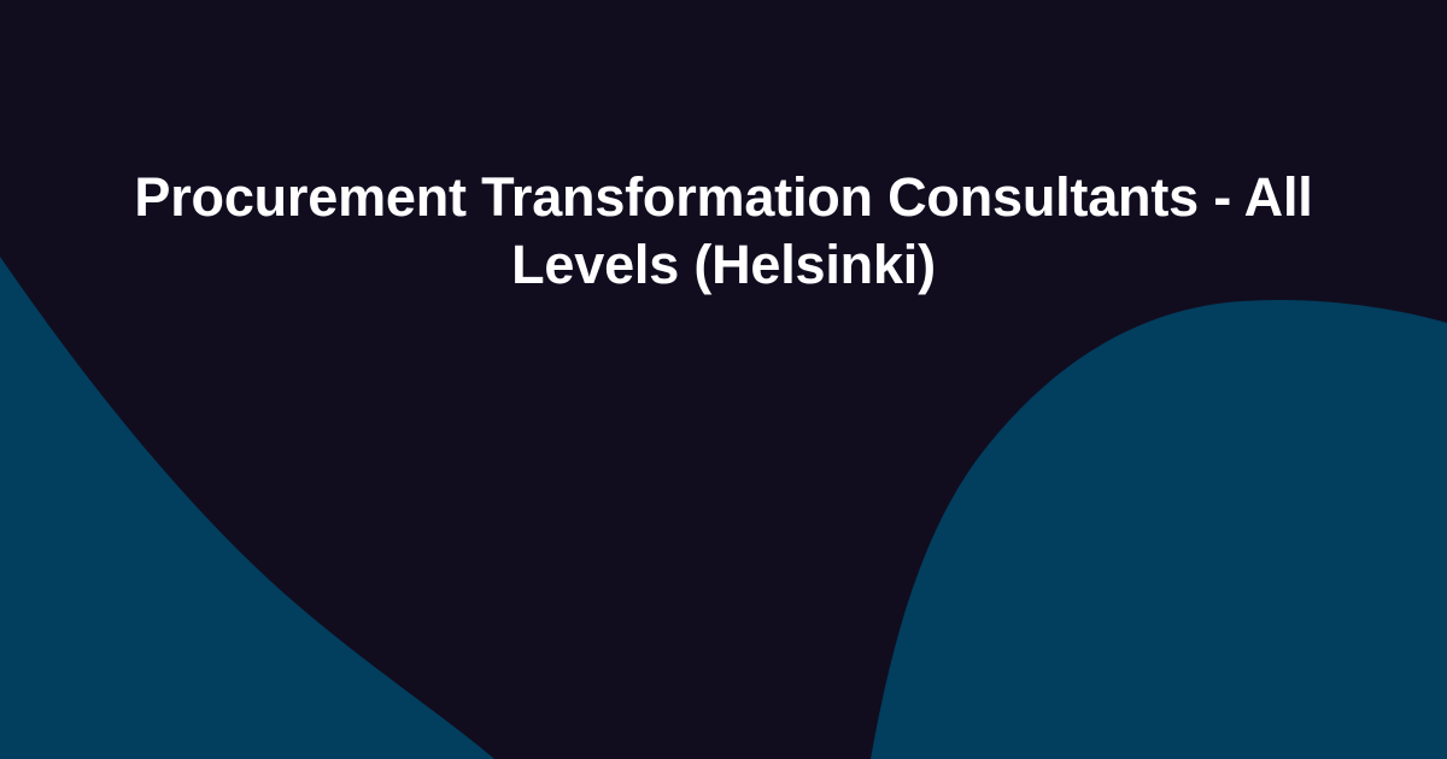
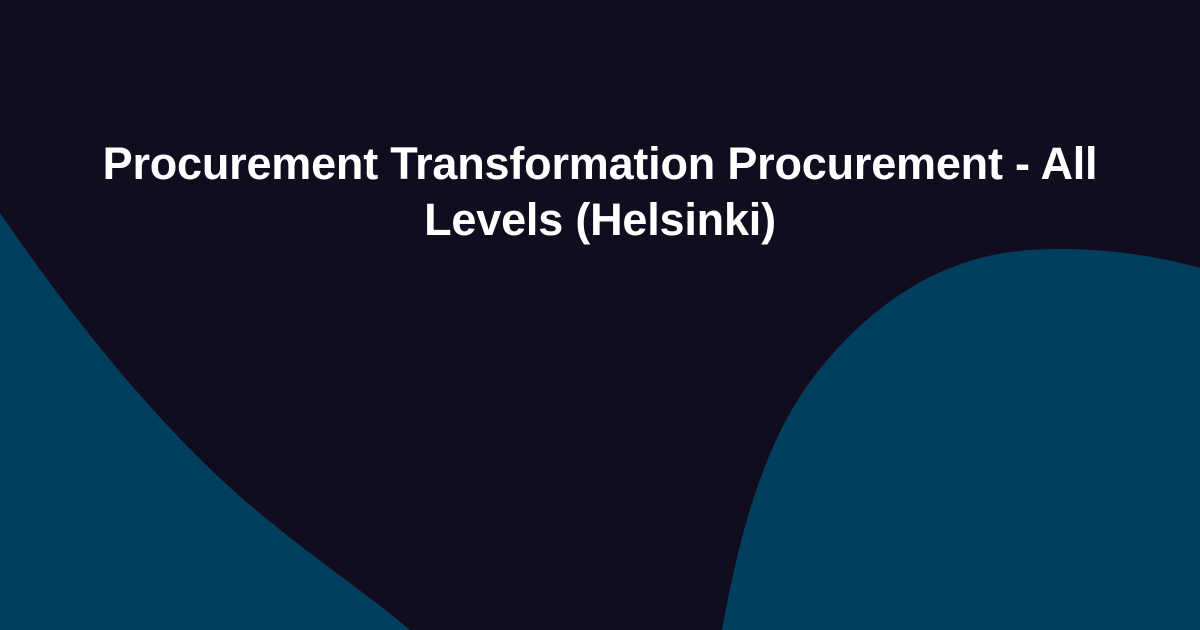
- Procurement Transformation Consultants - All Levels (Helsinki)
+ Procurement Transformation Procurement - All Levels (Helsinki)
